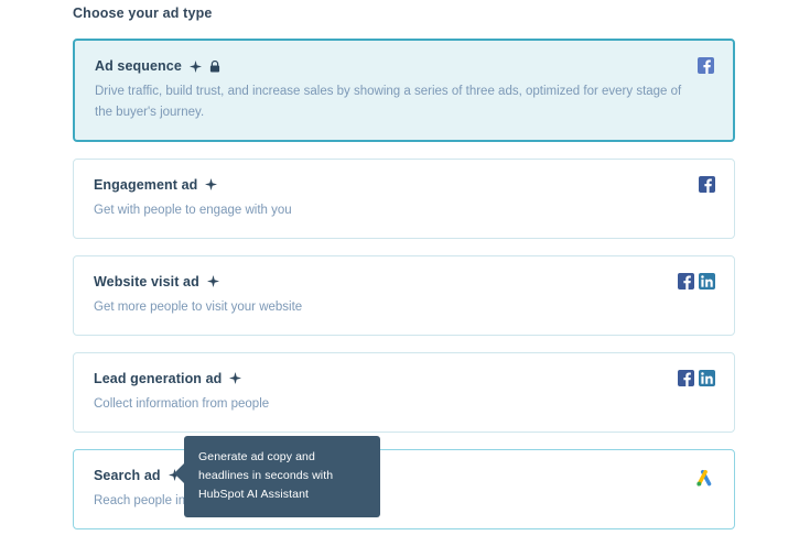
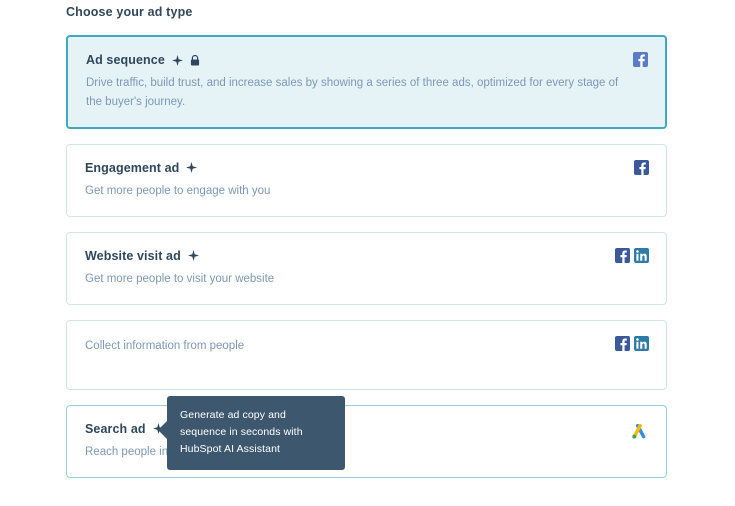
  Choose your ad type
  Ad sequence
  Drive traffic, build trust, and increase sales by showing a series of three ads, optimized for every stage of the buyer's journey.
  Engagement ad
- Get with people to engage with you
+ Get more people to engage with you
  Website visit ad
  Get more people to visit your website
- Lead generation ad
  Collect information from people
  Search ad
- Generate ad copy and headlines in seconds with HubSpot AI Assistant
+ Generate ad copy and sequence in seconds with HubSpot AI Assistant
